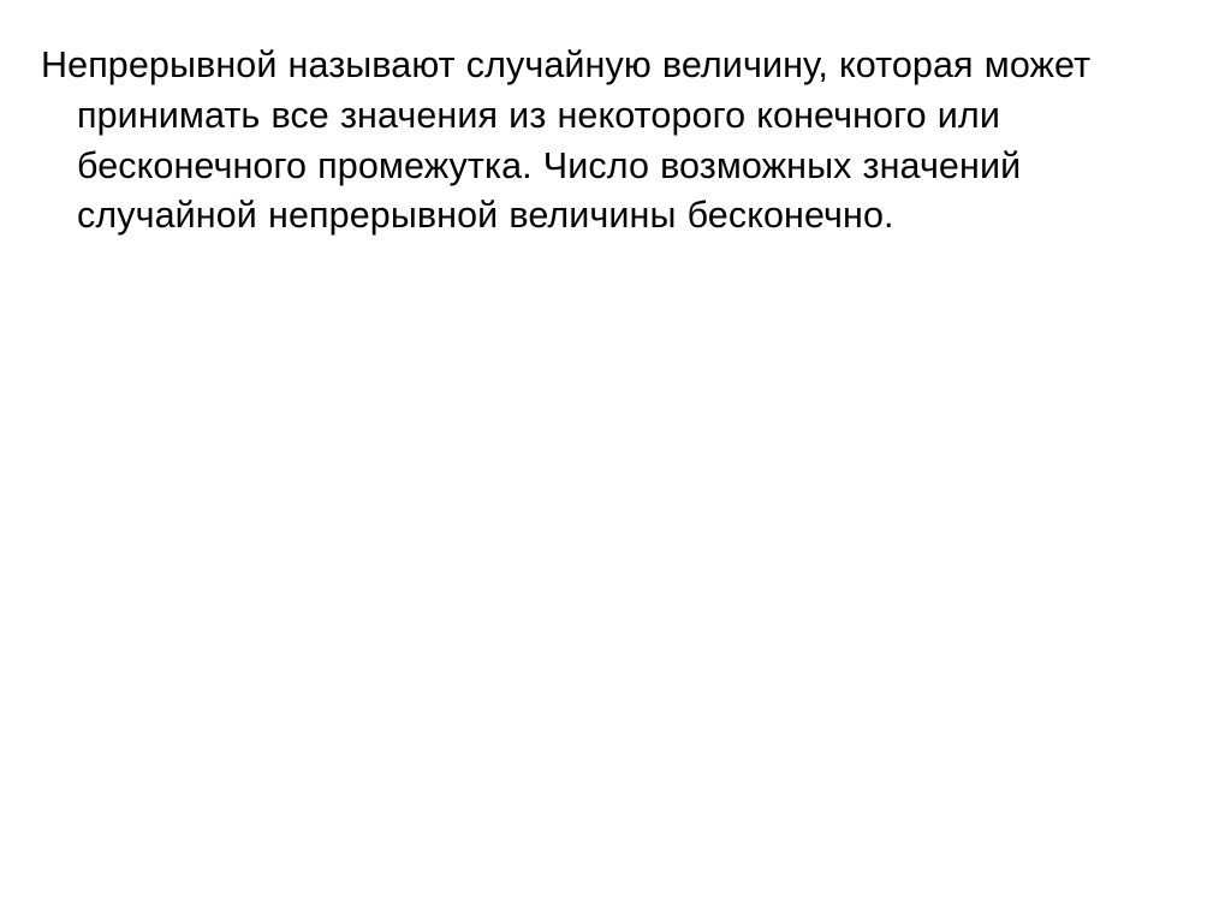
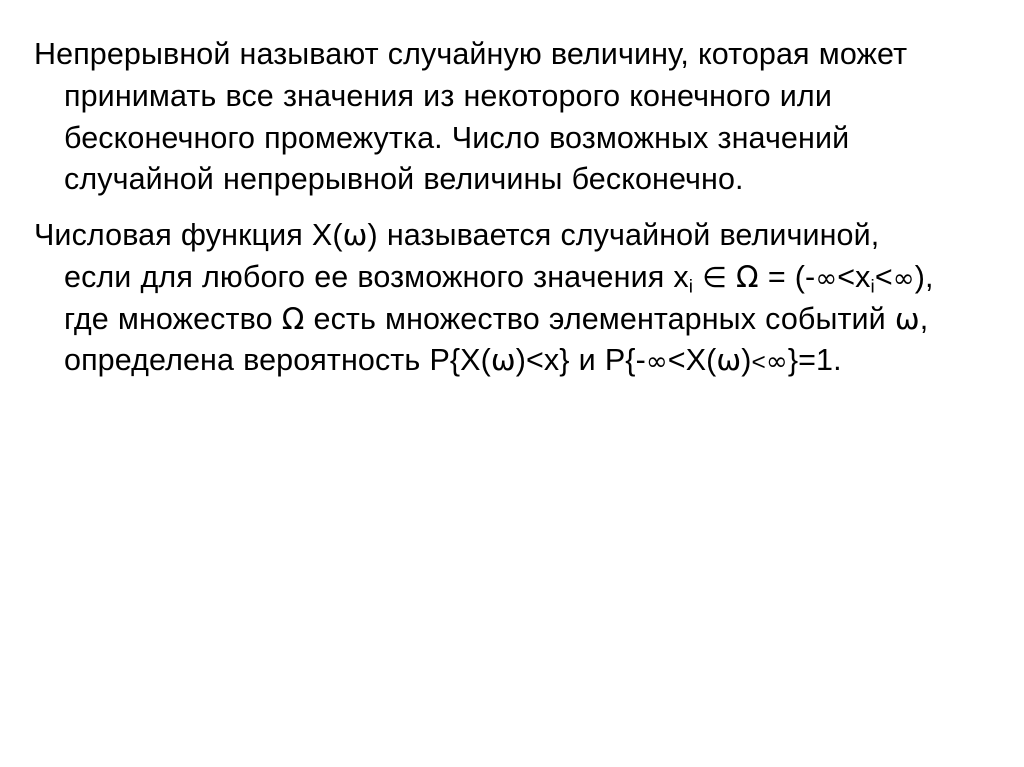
  Непрерывной называют случайную величину, которая может принимать все значения из некоторого конечного или бесконечного промежутка. Число возможных значений случайной непрерывной величины бесконечно.
+ Числовая функция X(ω) называется случайной величиной, если для любого ее возможного значения xi ∈ Ω = (-∞<xi<∞), где множество Ω есть множество элементарных событий ω, определена вероятность P{X(ω)<x} и P{-∞<X(ω)<∞}=1.
